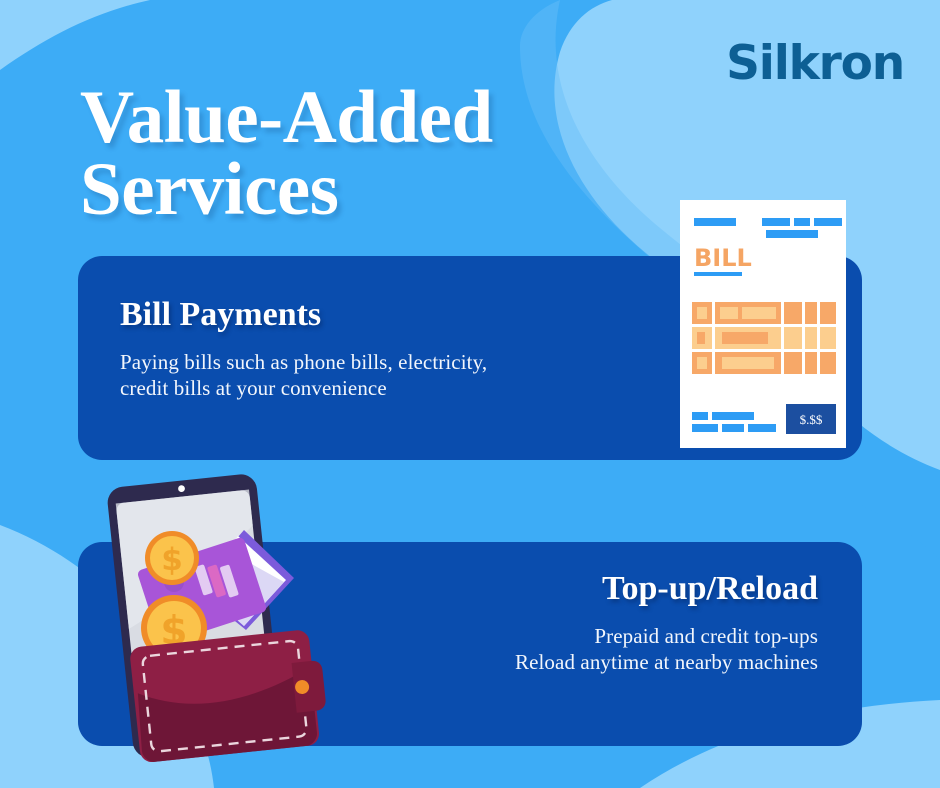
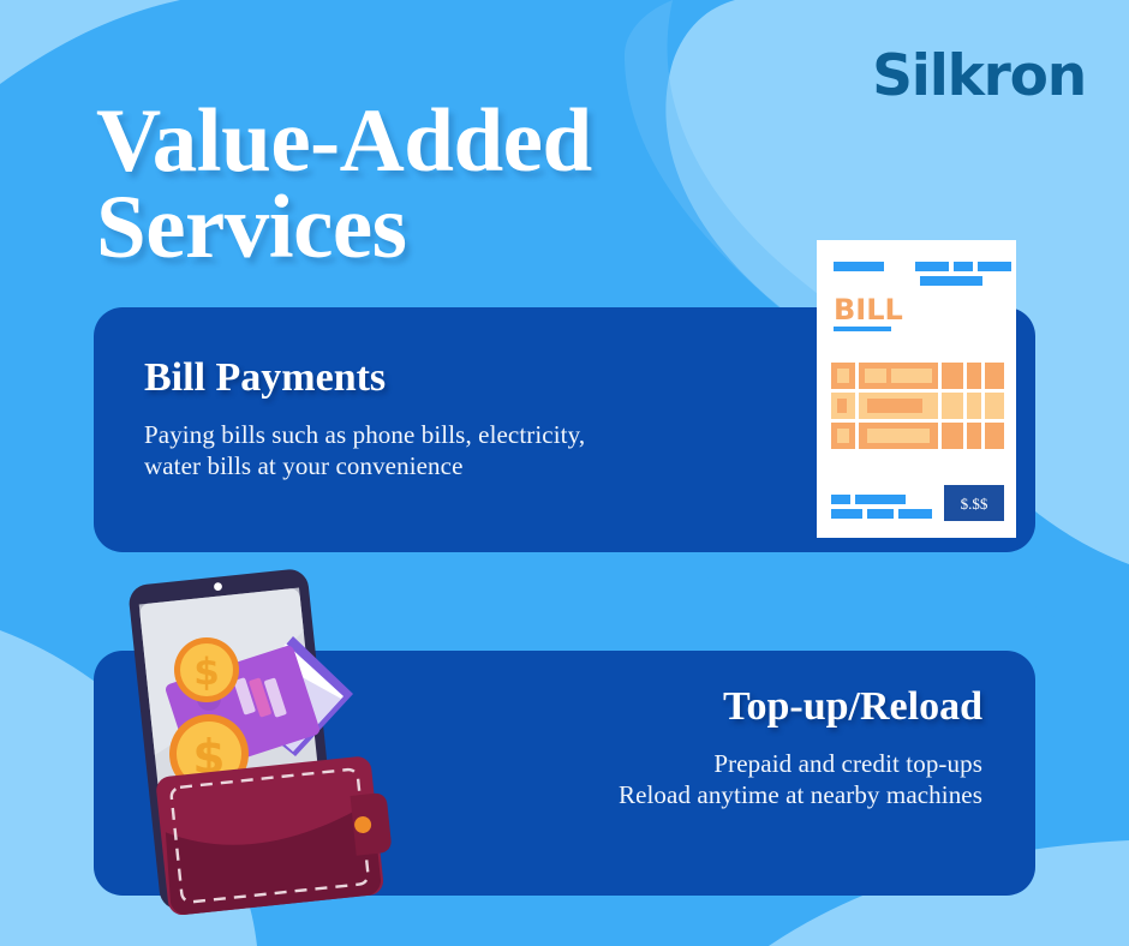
  Silkron
  Value-Added
  Services
  Bill Payments
  Paying bills such as phone bills, electricity,
- credit bills at your convenience
+ water bills at your convenience
  BILL
  $.$$
  Top-up/Reload
  Prepaid and credit top-ups
  Reload anytime at nearby machines
  $
  $
